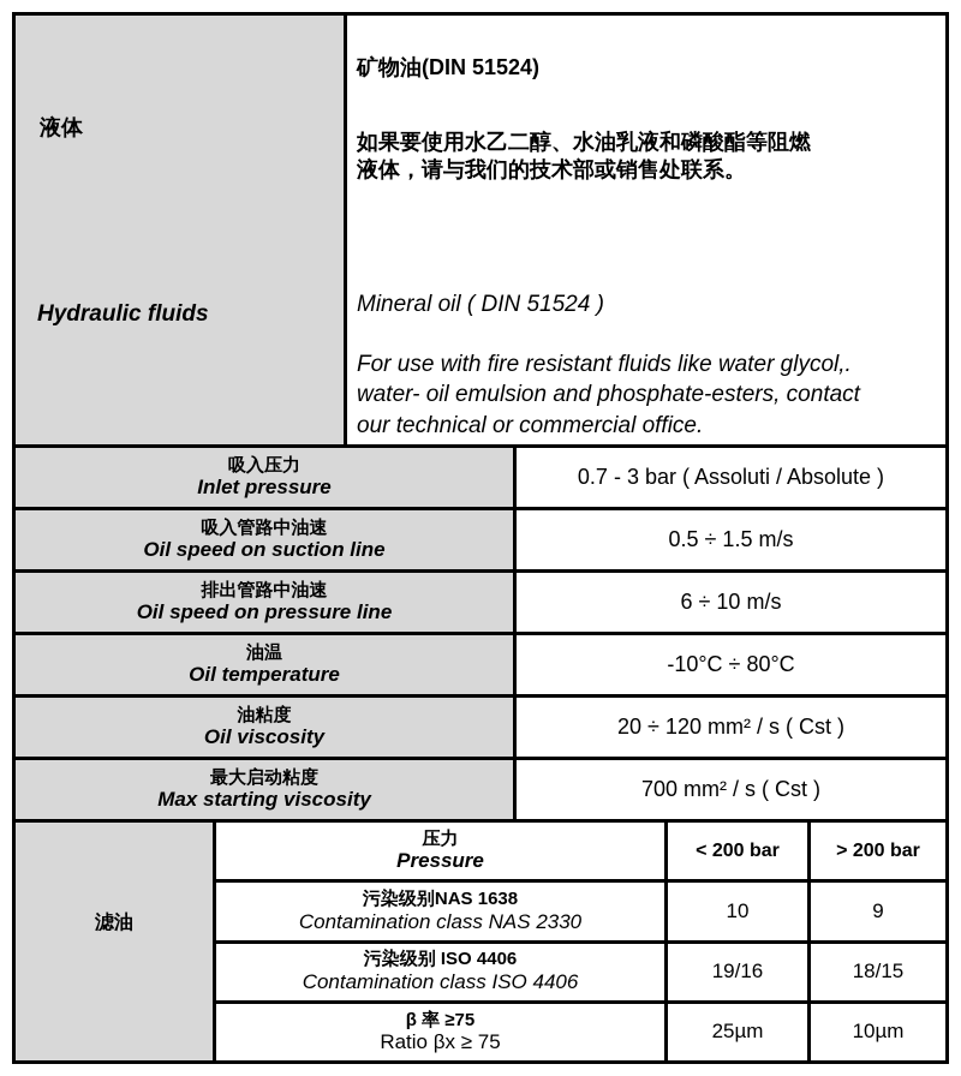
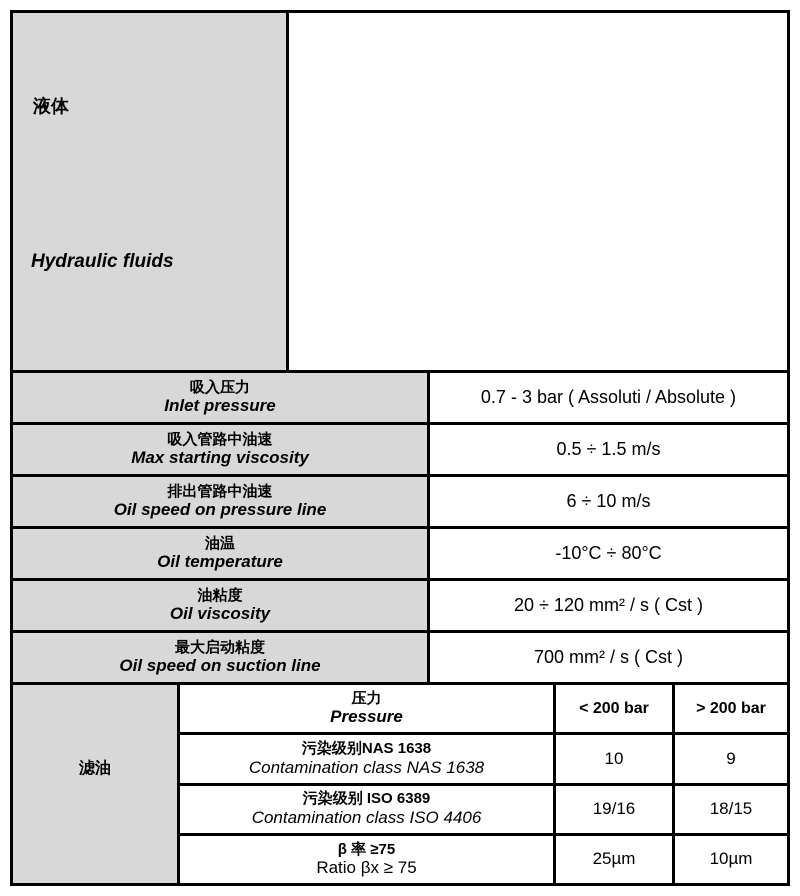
  液体
  Hydraulic fluids
- 矿物油(DIN 51524)
- 如果要使用水乙二醇、水油乳液和磷酸酯等阻燃
- 液体，请与我们的技术部或销售处联系。
- Mineral oil ( DIN 51524 )
- For use with fire resistant fluids like water glycol,.
- water- oil emulsion and phosphate-esters, contact
- our technical or commercial office.
  吸入压力
  Inlet pressure
  0.7 - 3 bar ( Assoluti / Absolute )
  吸入管路中油速
- Oil speed on suction line
+ Max starting viscosity
  0.5 ÷ 1.5 m/s
  排出管路中油速
  Oil speed on pressure line
  6 ÷ 10 m/s
  油温
  Oil temperature
  -10°C ÷ 80°C
  油粘度
  Oil viscosity
  20 ÷ 120 mm² / s ( Cst )
  最大启动粘度
- Max starting viscosity
+ Oil speed on suction line
  700 mm² / s ( Cst )
  滤油
  压力
  Pressure
  < 200 bar
  > 200 bar
  污染级别NAS 1638
- Contamination class NAS 2330
+ Contamination class NAS 1638
  10
  9
- 污染级别 ISO 4406
+ 污染级别 ISO 6389
  Contamination class ISO 4406
  19/16
  18/15
  β 率 ≥75
  Ratio βx ≥ 75
  25µm
  10µm
